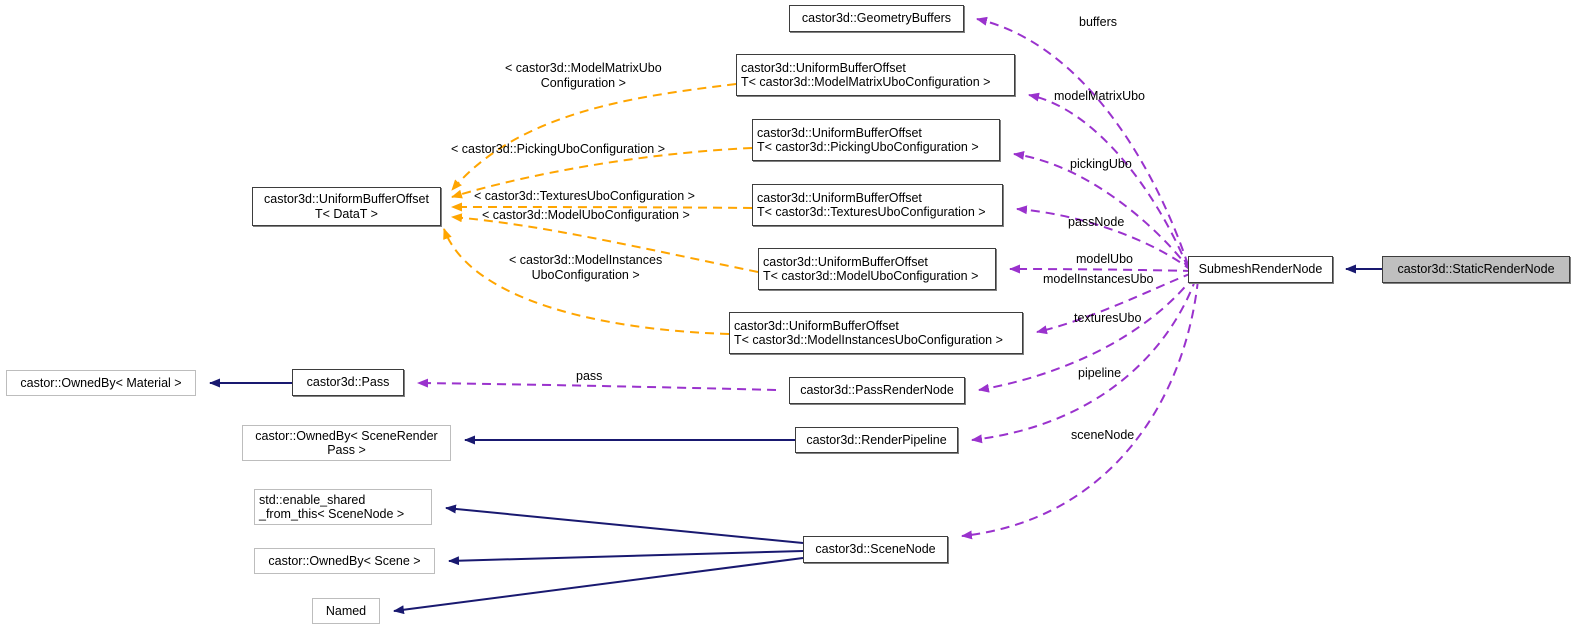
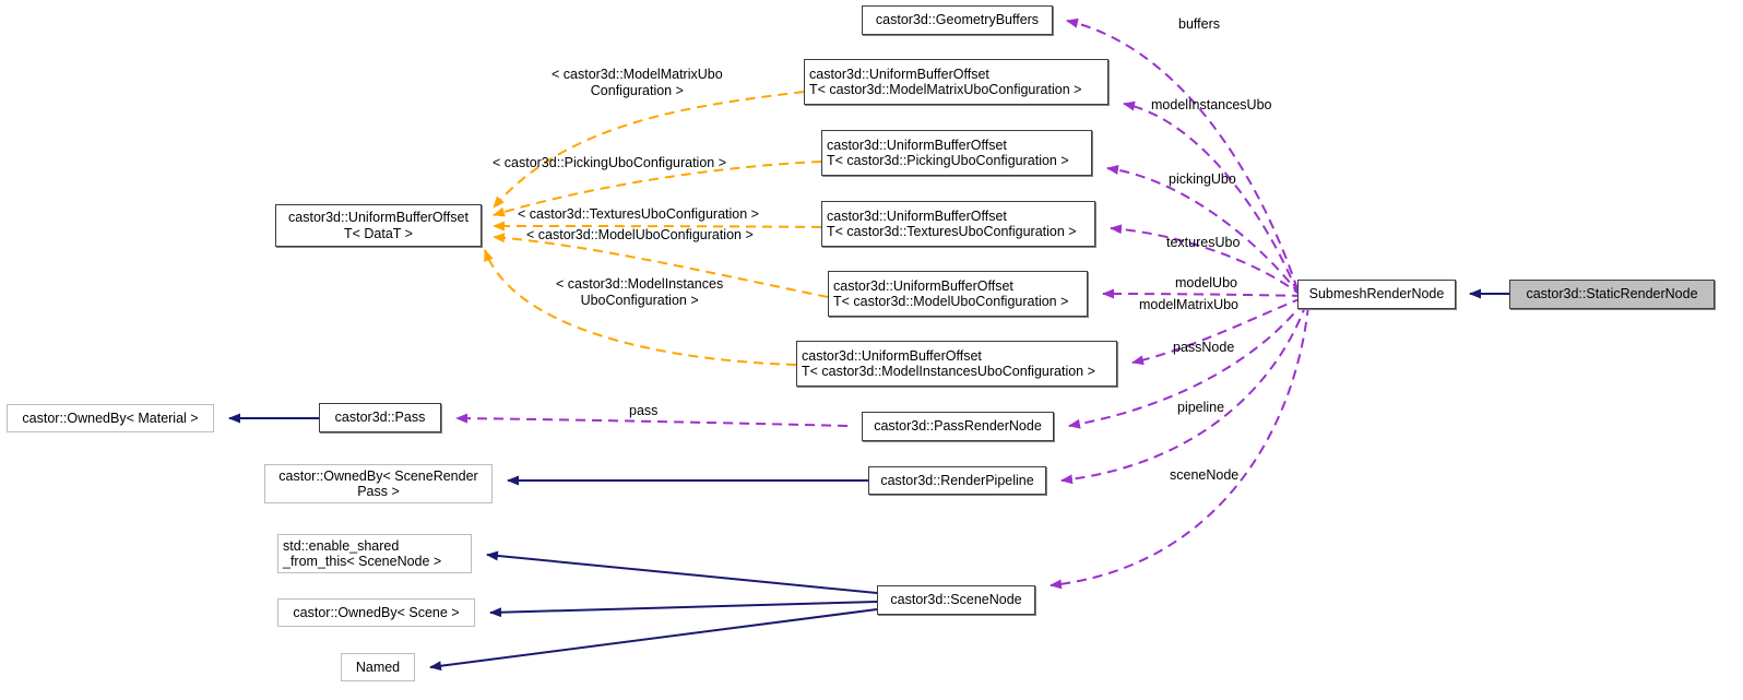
  castor3d::GeometryBuffers
  castor3d::UniformBufferOffset
  T< castor3d::ModelMatrixUboConfiguration >
  castor3d::UniformBufferOffset
  T< castor3d::PickingUboConfiguration >
  castor3d::UniformBufferOffset
  T< castor3d::TexturesUboConfiguration >
  castor3d::UniformBufferOffset
  T< castor3d::ModelUboConfiguration >
  castor3d::UniformBufferOffset
  T< castor3d::ModelInstancesUboConfiguration >
  castor3d::UniformBufferOffset
  T< DataT >
  castor::OwnedBy< Material >
  castor3d::Pass
  castor3d::PassRenderNode
  castor::OwnedBy< SceneRender
  Pass >
  castor3d::RenderPipeline
  std::enable_shared
  _from_this< SceneNode >
  castor::OwnedBy< Scene >
  castor3d::SceneNode
  Named
  SubmeshRenderNode
  castor3d::StaticRenderNode
  buffers
- modelMatrixUbo
+ modelInstancesUbo
  pickingUbo
- passNode
+ texturesUbo
  modelUbo
- modelInstancesUbo
+ modelMatrixUbo
- texturesUbo
+ passNode
  pipeline
  sceneNode
  pass
  < castor3d::ModelMatrixUbo
  Configuration >
  < castor3d::PickingUboConfiguration >
  < castor3d::TexturesUboConfiguration >
  < castor3d::ModelUboConfiguration >
  < castor3d::ModelInstances
  UboConfiguration >
